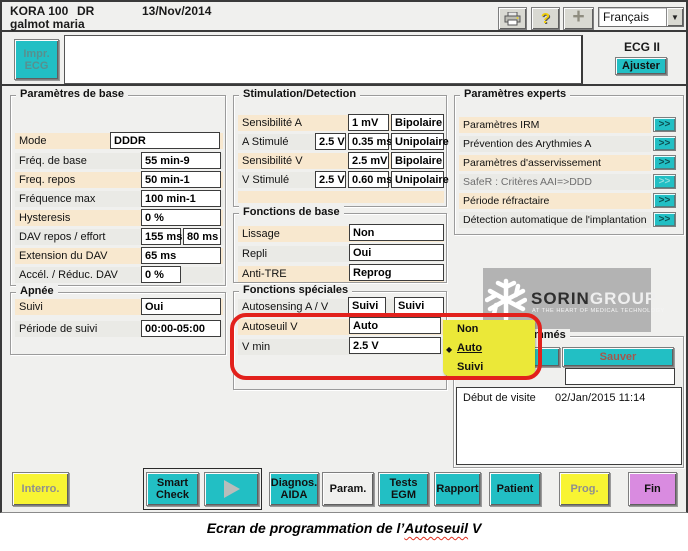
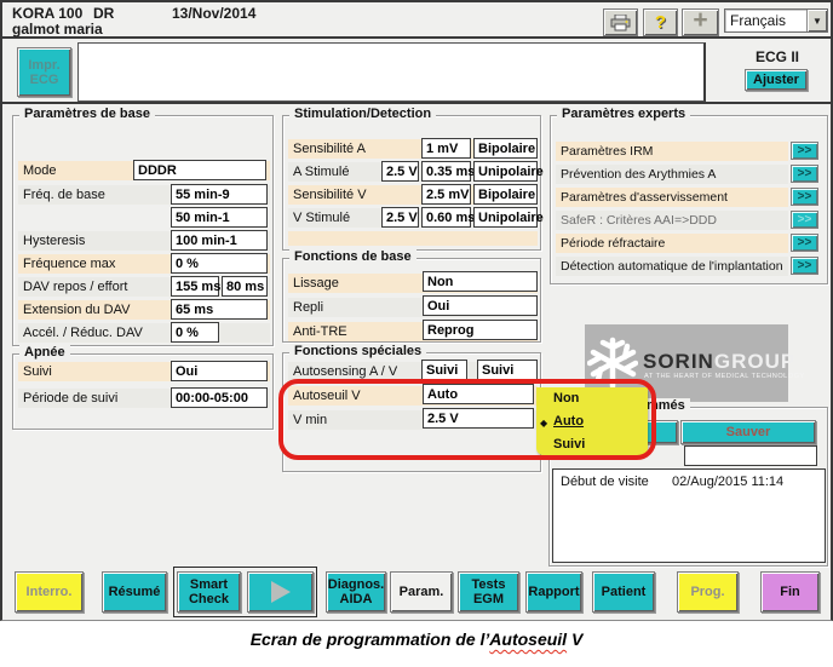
  KORA 100
  DR
  13/Nov/2014
  galmot maria
  ?
  +
  Français
  ▼
  Impr.
  ECG
  ECG II
  Ajuster
  Paramètres de base
  Mode
  DDDR
  Fréq. de base
  55 min-9
- Freq. repos
  50 min-1
- Fréquence max
+ Hysteresis
  100 min-1
- Hysteresis
+ Fréquence max
  0 %
  DAV repos / effort
  155 ms
  80 ms
  Extension du DAV
  65 ms
  Accél. / Réduc. DAV
  0 %
  Apnée
  Suivi
  Oui
  Période de suivi
  00:00-05:00
  Stimulation/Detection
  Sensibilité A
  1 mV
  Bipolaire
  A Stimulé
  2.5 V
  0.35 ms
  Unipolaire
  Sensibilité V
  2.5 mV
  Bipolaire
  V Stimulé
  2.5 V
  0.60 ms
  Unipolaire
  Fonctions de base
  Lissage
  Non
  Repli
  Oui
  Anti-TRE
  Reprog
  Fonctions spéciales
  Autosensing A / V
  Suivi
  Suivi
  Autoseuil V
  Auto
  V min
  2.5 V
  Paramètres experts
  Paramètres IRM
  >>
  Prévention des Arythmies A
  >>
  Paramètres d'asservissement
  >>
  SafeR : Critères AAI=>DDD
  >>
  Période réfractaire
  >>
  Détection automatique de l'implantation
  >>
  SORINGROUP
  mmés
  Sauver
  Nom
  Début de visite
- 02/Jan/2015 11:14
+ 02/Aug/2015 11:14
  Non
  ◆
  Auto
  Suivi
  Interro.
+ Résumé
  Smart
  Check
  Diagnos.
  AIDA
  Param.
  Tests
  EGM
  Rapport
  Patient
  Prog.
  Fin
  Ecran de programmation de l’Autoseuil V
